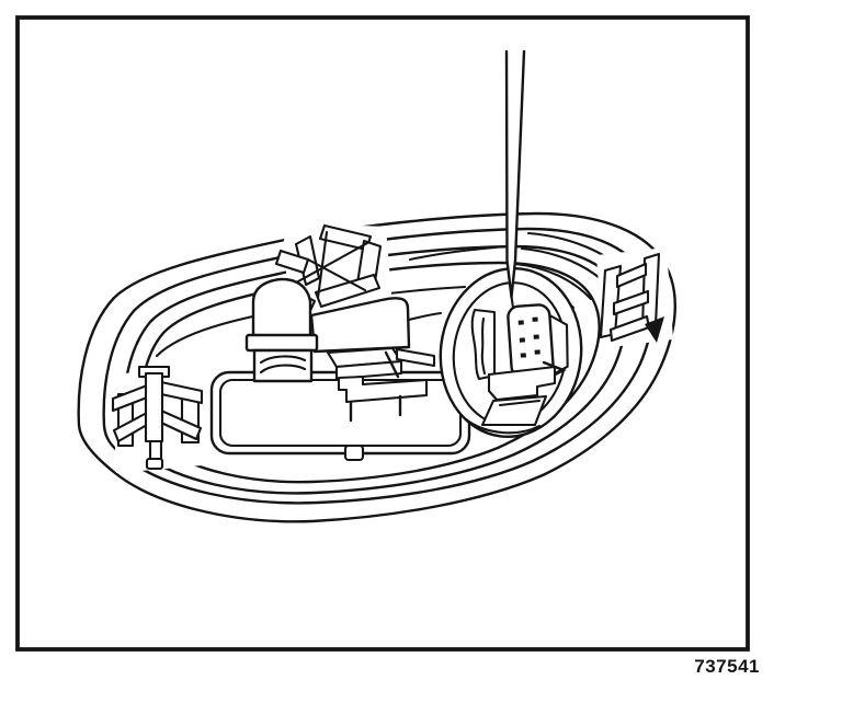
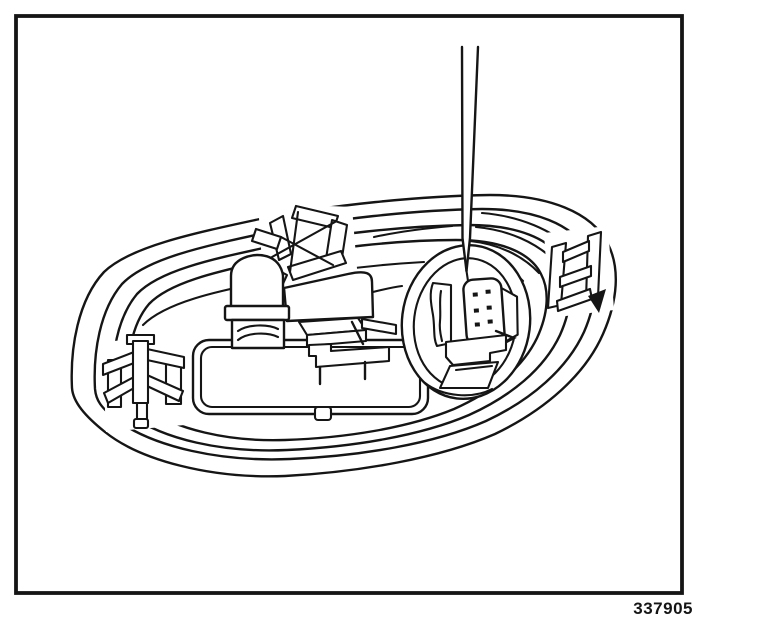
- 737541
+ 337905
